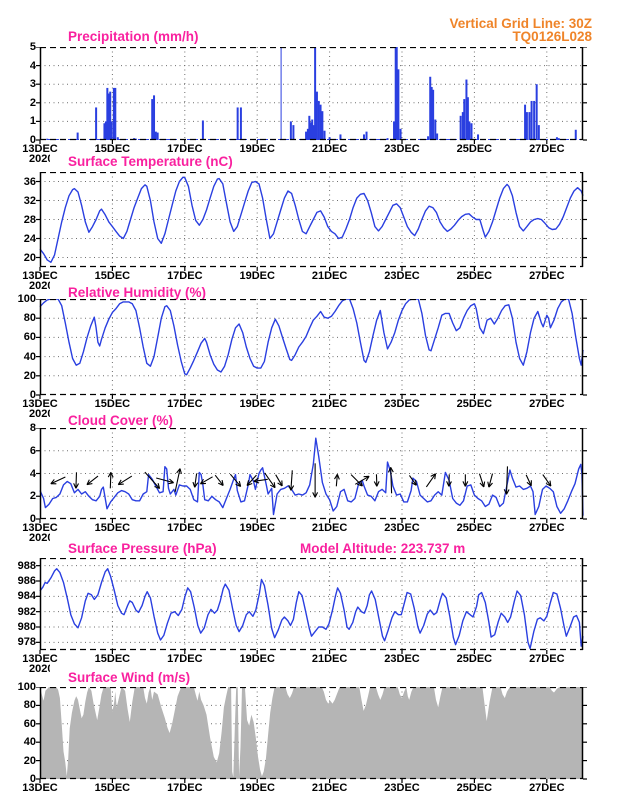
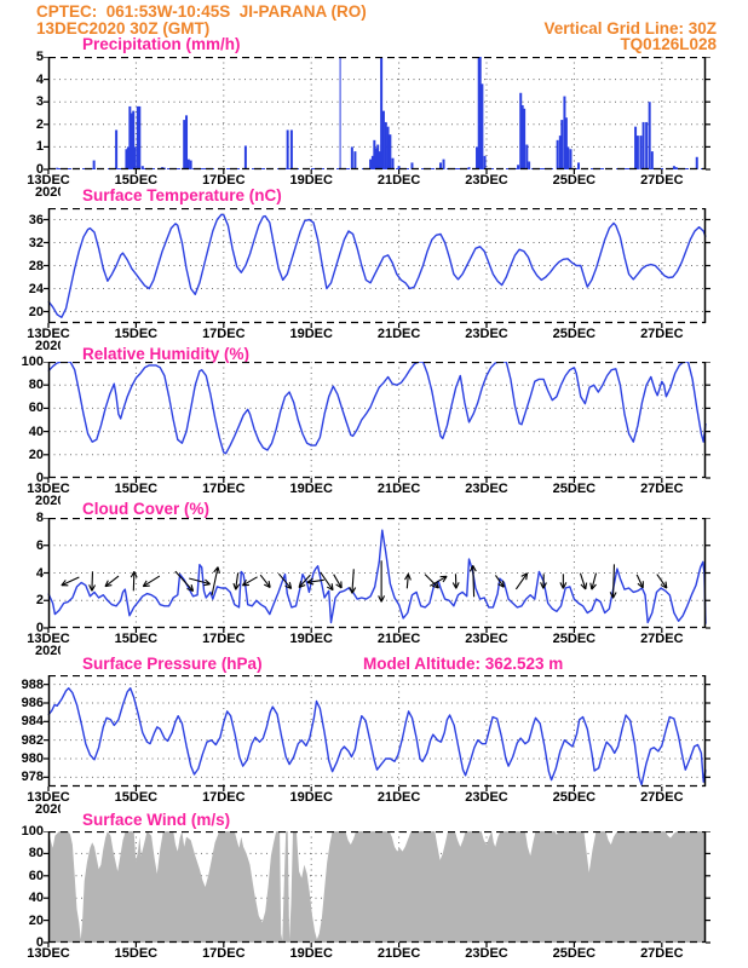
+ CPTEC: 061:53W-10:45S JI-PARANA (RO)
+ 13DEC2020 30Z (GMT)
  Vertical Grid Line: 30Z
  TQ0126L028
  Precipitation (mm/h)
  0
  1
  2
  3
  4
  5
  13DEC
  15DEC
  17DEC
  19DEC
  21DEC
  23DEC
  25DEC
  27DEC
  202
  Surface Temperature (nC)
  20
  24
  28
  32
  36
  13DEC
  15DEC
  17DEC
  19DEC
  21DEC
  23DEC
  25DEC
  27DEC
  202
  Relative Humidity (%)
  0
  20
  40
  60
  80
  100
  13DEC
  15DEC
  17DEC
  19DEC
  21DEC
  23DEC
  25DEC
  27DEC
  202
  Cloud Cover (%)
  0
  2
  4
  6
  8
  13DEC
  15DEC
  17DEC
  19DEC
  21DEC
  23DEC
  25DEC
  27DEC
  202
  Surface Pressure (hPa)
- Model Altitude: 223.737 m
+ Model Altitude: 362.523 m
  978
  980
  982
  984
  986
  988
  13DEC
  15DEC
  17DEC
  19DEC
  21DEC
  23DEC
  25DEC
  27DEC
  202
  Surface Wind (m/s)
  0
  20
  40
  60
  80
  100
  13DEC
  15DEC
  17DEC
  19DEC
  21DEC
  23DEC
  25DEC
  27DEC
